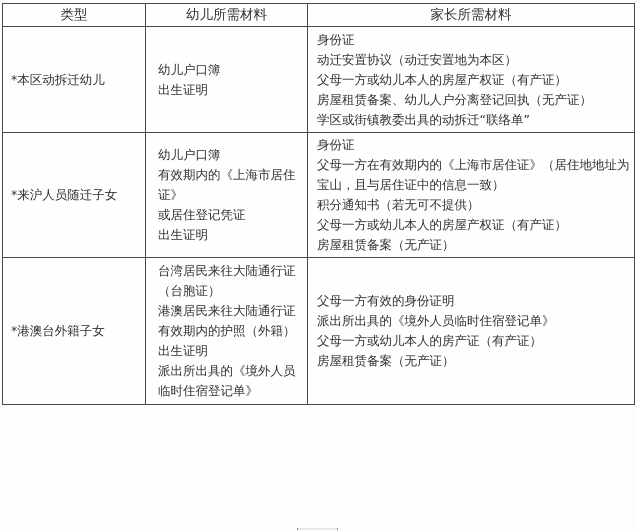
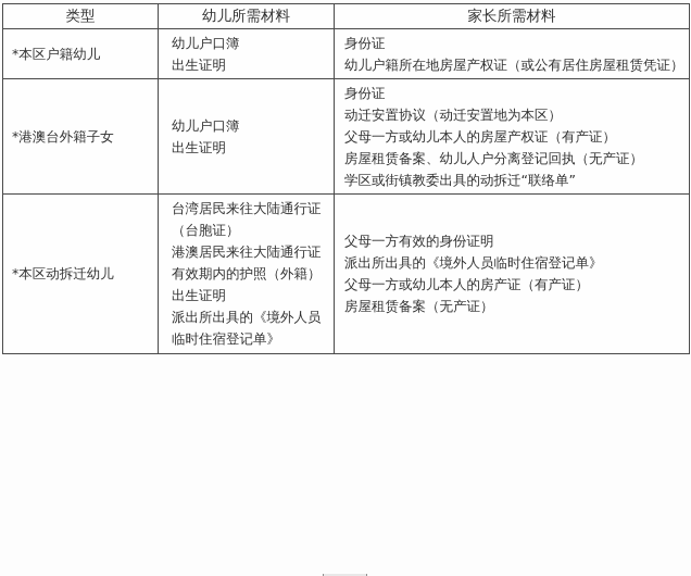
  类型	幼儿所需材料	家长所需材料
+ *本区户籍幼儿	幼儿户口簿出生证明	身份证幼儿户籍所在地房屋产权证（或公有居住房屋租赁凭证）
- *本区动拆迁幼儿	幼儿户口簿出生证明	身份证动迁安置协议（动迁安置地为本区）父母一方或幼儿本人的房屋产权证（有产证）房屋租赁备案、幼儿人户分离登记回执（无产证）学区或街镇教委出具的动拆迁“联络单”
+ *港澳台外籍子女	幼儿户口簿出生证明	身份证动迁安置协议（动迁安置地为本区）父母一方或幼儿本人的房屋产权证（有产证）房屋租赁备案、幼儿人户分离登记回执（无产证）学区或街镇教委出具的动拆迁“联络单”
- *来沪人员随迁子女	幼儿户口簿有效期内的《上海市居住证》或居住登记凭证出生证明	身份证父母一方在有效期内的《上海市居住证》（居住地地址为宝山，且与居住证中的信息一致）积分通知书（若无可不提供）父母一方或幼儿本人的房屋产权证（有产证）房屋租赁备案（无产证）
- *港澳台外籍子女	台湾居民来往大陆通行证（台胞证）港澳居民来往大陆通行证有效期内的护照（外籍）出生证明派出所出具的《境外人员临时住宿登记单》	父母一方有效的身份证明派出所出具的《境外人员临时住宿登记单》父母一方或幼儿本人的房产证（有产证）房屋租赁备案（无产证）
+ *本区动拆迁幼儿	台湾居民来往大陆通行证（台胞证）港澳居民来往大陆通行证有效期内的护照（外籍）出生证明派出所出具的《境外人员临时住宿登记单》	父母一方有效的身份证明派出所出具的《境外人员临时住宿登记单》父母一方或幼儿本人的房产证（有产证）房屋租赁备案（无产证）
